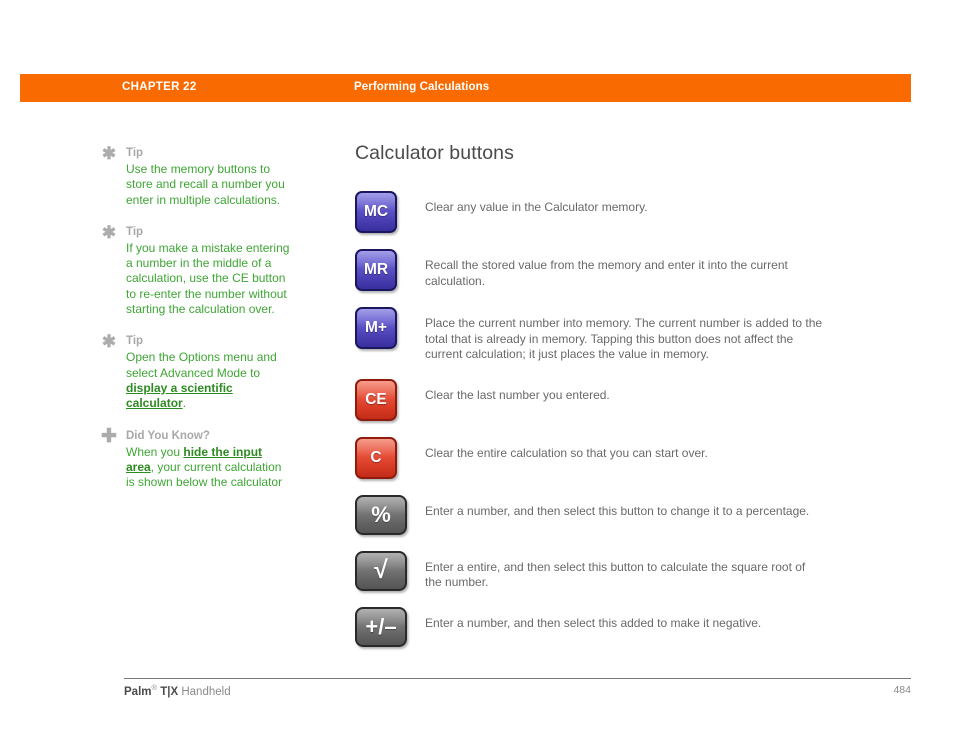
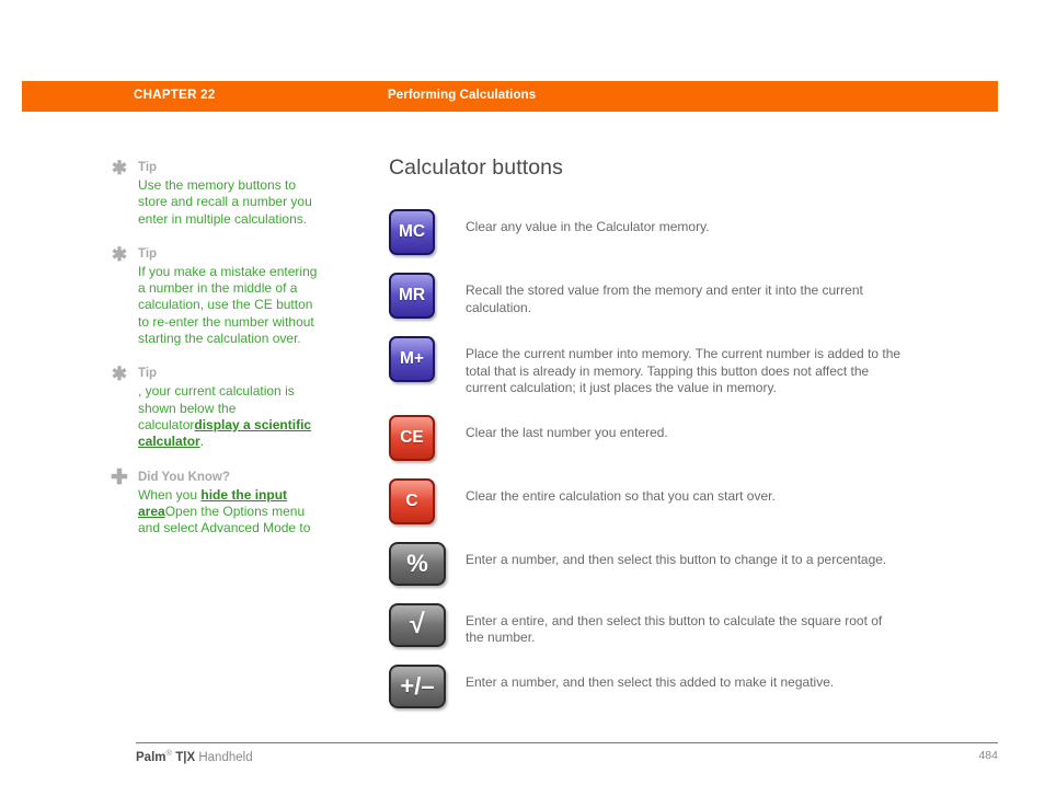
  CHAPTER 22
  Performing Calculations
  ✱
  Tip
  Use the memory buttons to store and recall a number you enter in multiple calculations.
  ✱
  Tip
  If you make a mistake entering a number in the middle of a calculation, use the CE button to re-enter the number without starting the calculation over.
  ✱
  Tip
- Open the Options menu and select Advanced Mode to display a scientific calculator.
+ , your current calculation is shown below the calculatordisplay a scientific calculator.
  ✚
  Did You Know?
- When you hide the input area, your current calculation is shown below the calculator
+ When you hide the input areaOpen the Options menu and select Advanced Mode to
  Calculator buttons
  MC
  Clear any value in the Calculator memory.
  MR
  Recall the stored value from the memory and enter it into the current calculation.
  M+
  Place the current number into memory. The current number is added to the total that is already in memory. Tapping this button does not affect the current calculation; it just places the value in memory.
  CE
  Clear the last number you entered.
  C
  Clear the entire calculation so that you can start over.
  %
  Enter a number, and then select this button to change it to a percentage.
  √
  Enter a entire, and then select this button to calculate the square root of the number.
  +/–
  Enter a number, and then select this added to make it negative.
  Palm® T|X Handheld
  484
